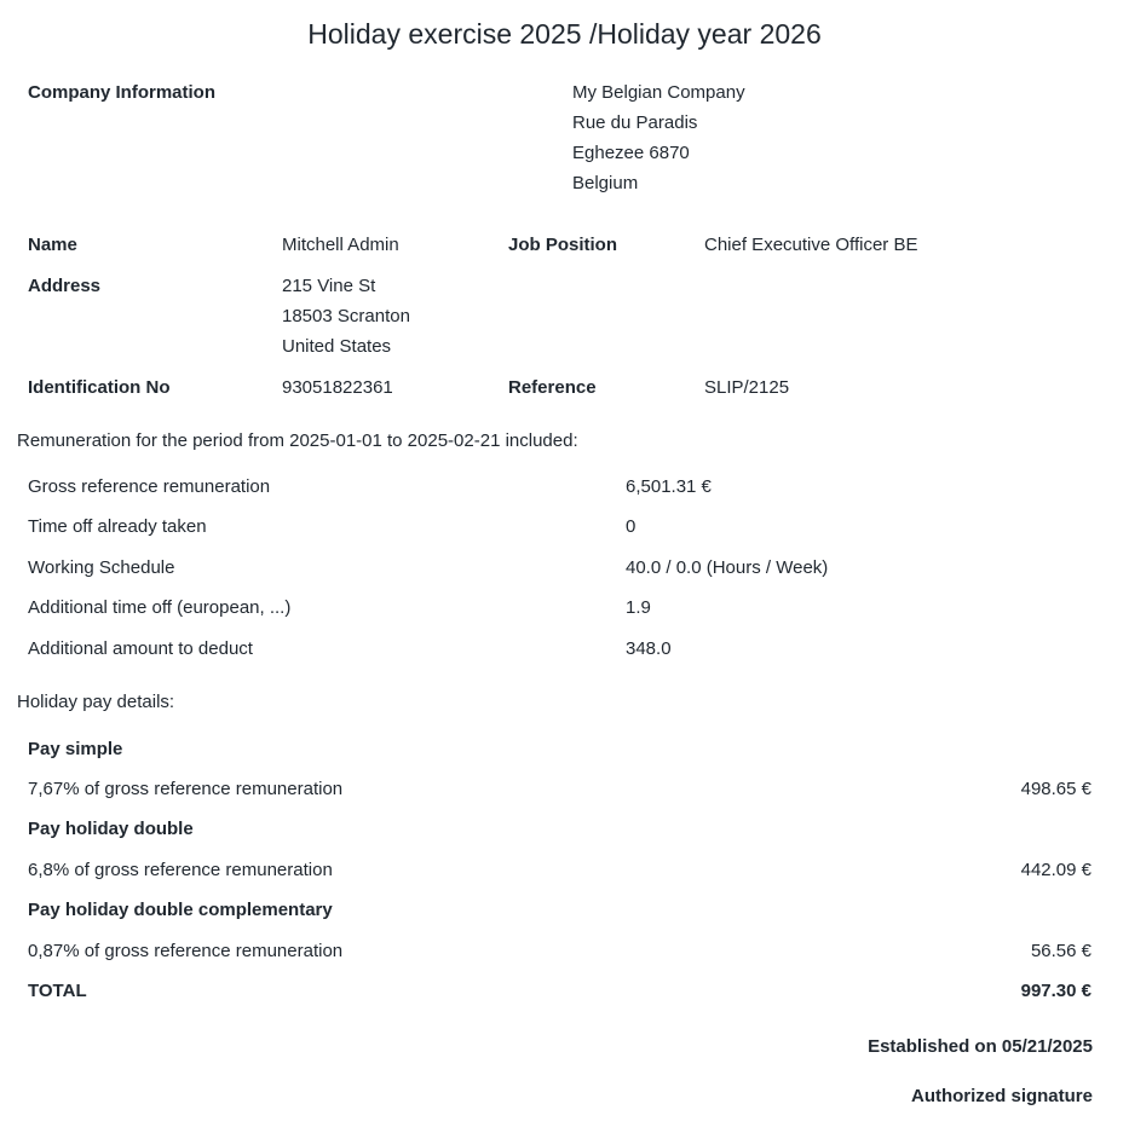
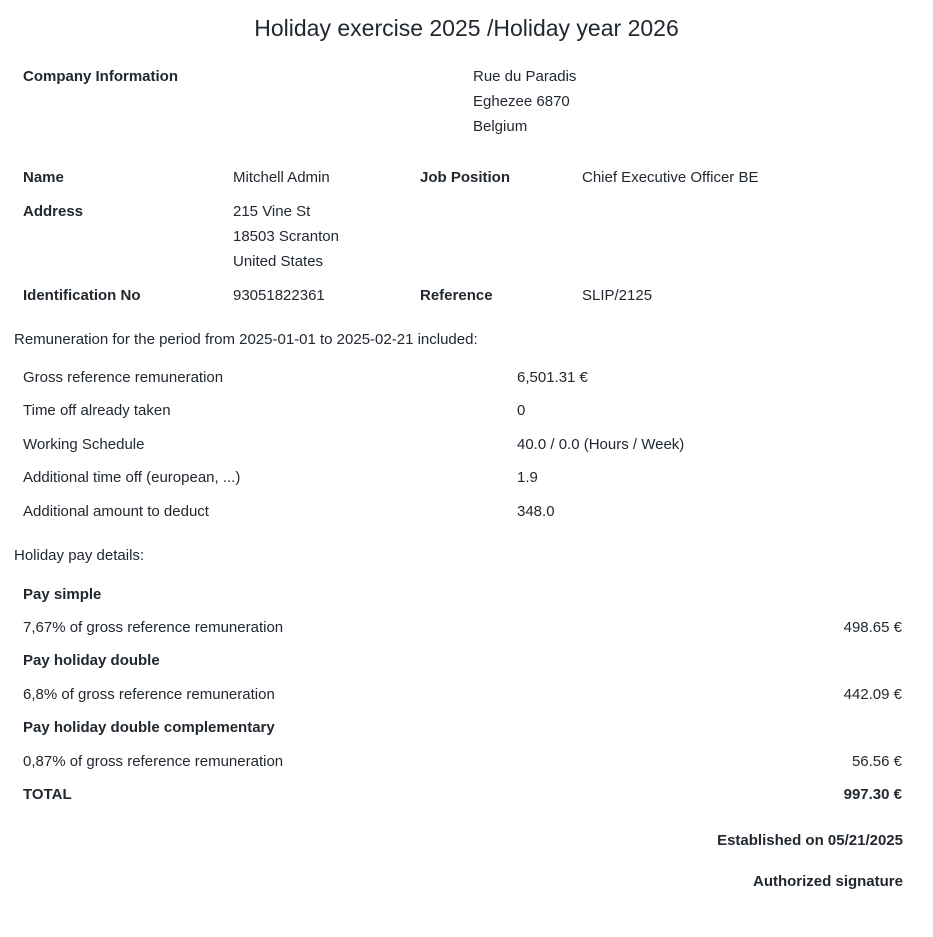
  Holiday exercise 2025 /Holiday year 2026
  Company Information
- My Belgian Company
  Rue du Paradis
  Eghezee 6870
  Belgium
  Name
  Mitchell Admin
  Job Position
  Chief Executive Officer BE
  Address
  215 Vine St
  18503 Scranton
  United States
  Identification No
  93051822361
  Reference
  SLIP/2125
  Remuneration for the period from 2025-01-01 to 2025-02-21 included:
  Gross reference remuneration
  6,501.31 €
  Time off already taken
  0
  Working Schedule
  40.0 / 0.0 (Hours / Week)
  Additional time off (european, ...)
  1.9
  Additional amount to deduct
  348.0
  Holiday pay details:
  Pay simple
  7,67% of gross reference remuneration
  498.65 €
  Pay holiday double
  6,8% of gross reference remuneration
  442.09 €
  Pay holiday double complementary
  0,87% of gross reference remuneration
  56.56 €
  TOTAL
  997.30 €
  Established on 05/21/2025
  Authorized signature
